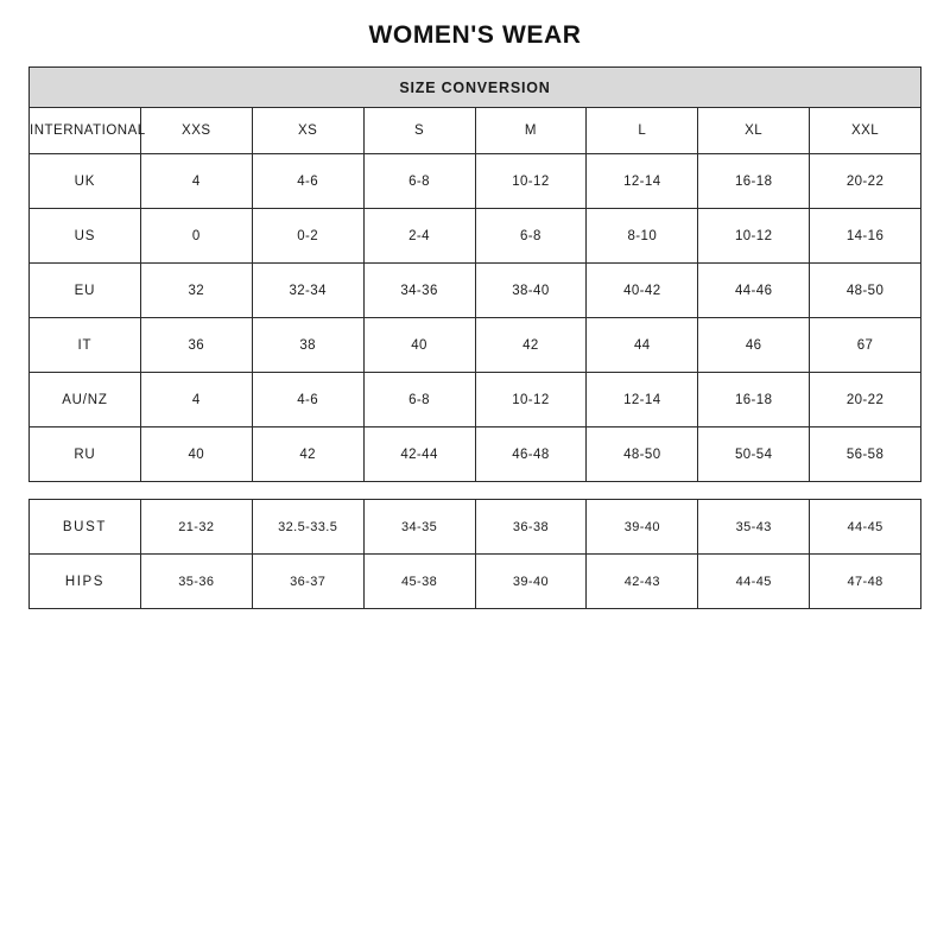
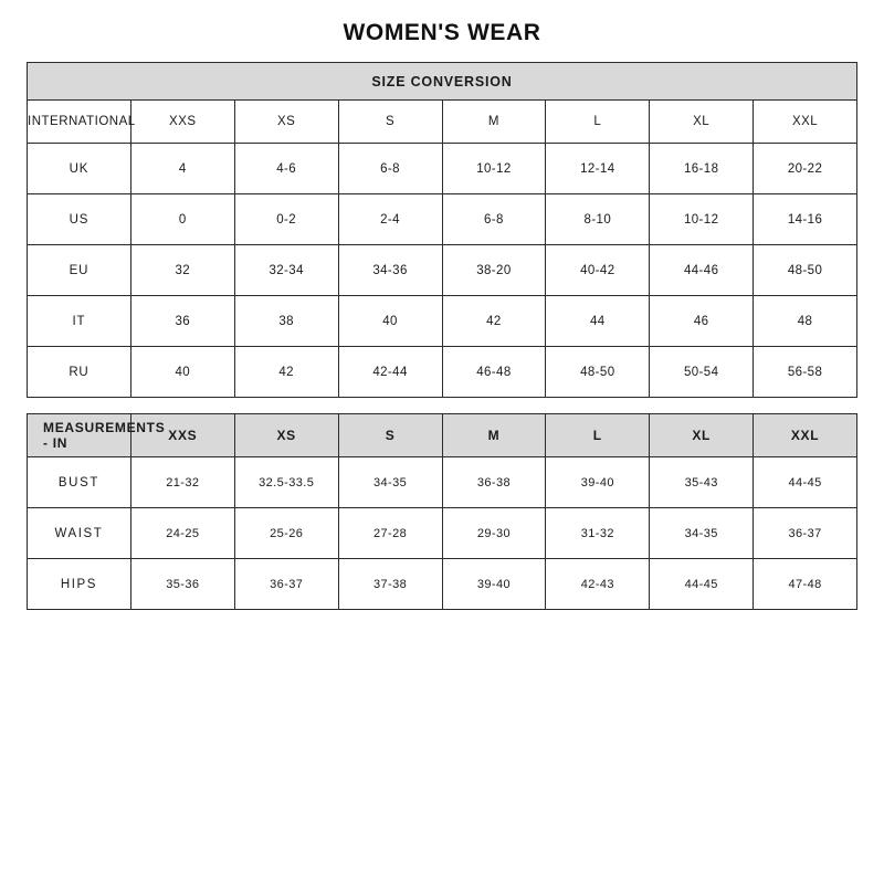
  WOMEN'S WEAR
  SIZE CONVERSION
  INTERNATIONAL	XXS	XS	S	M	L	XL	XXL
  UK	4	4-6	6-8	10-12	12-14	16-18	20-22
  US	0	0-2	2-4	6-8	8-10	10-12	14-16
- EU	32	32-34	34-36	38-40	40-42	44-46	48-50
+ EU	32	32-34	34-36	38-20	40-42	44-46	48-50
- IT	36	38	40	42	44	46	67
+ IT	36	38	40	42	44	46	48
- AU/NZ	4	4-6	6-8	10-12	12-14	16-18	20-22
  RU	40	42	42-44	46-48	48-50	50-54	56-58
+ MEASUREMENTS - IN	XXS	XS	S	M	L	XL	XXL
  BUST	21-32	32.5-33.5	34-35	36-38	39-40	35-43	44-45
+ WAIST	24-25	25-26	27-28	29-30	31-32	34-35	36-37
- HIPS	35-36	36-37	45-38	39-40	42-43	44-45	47-48
+ HIPS	35-36	36-37	37-38	39-40	42-43	44-45	47-48
